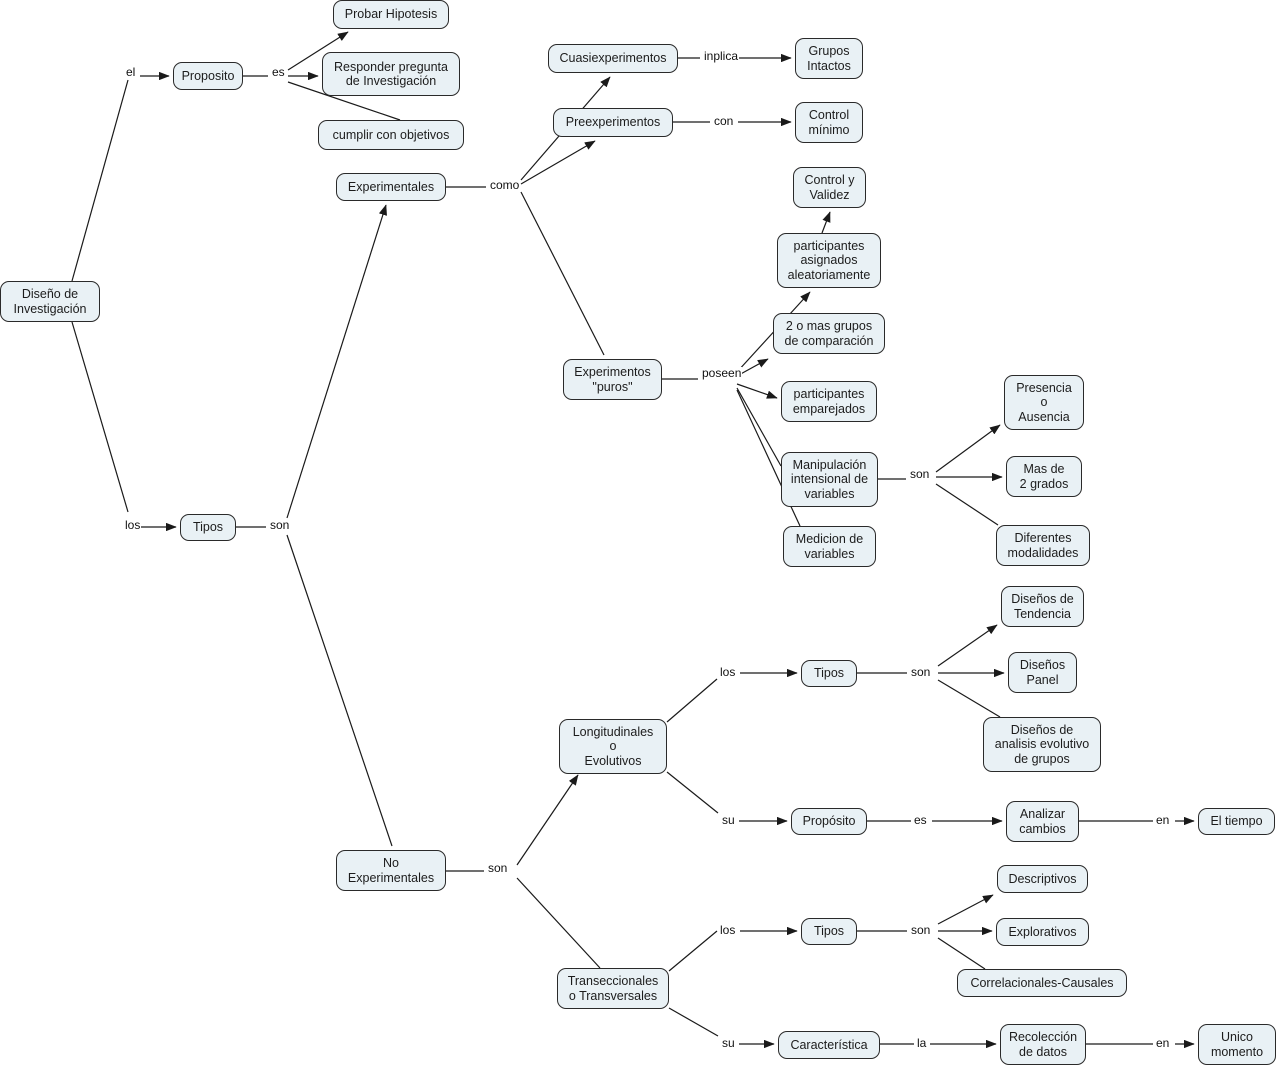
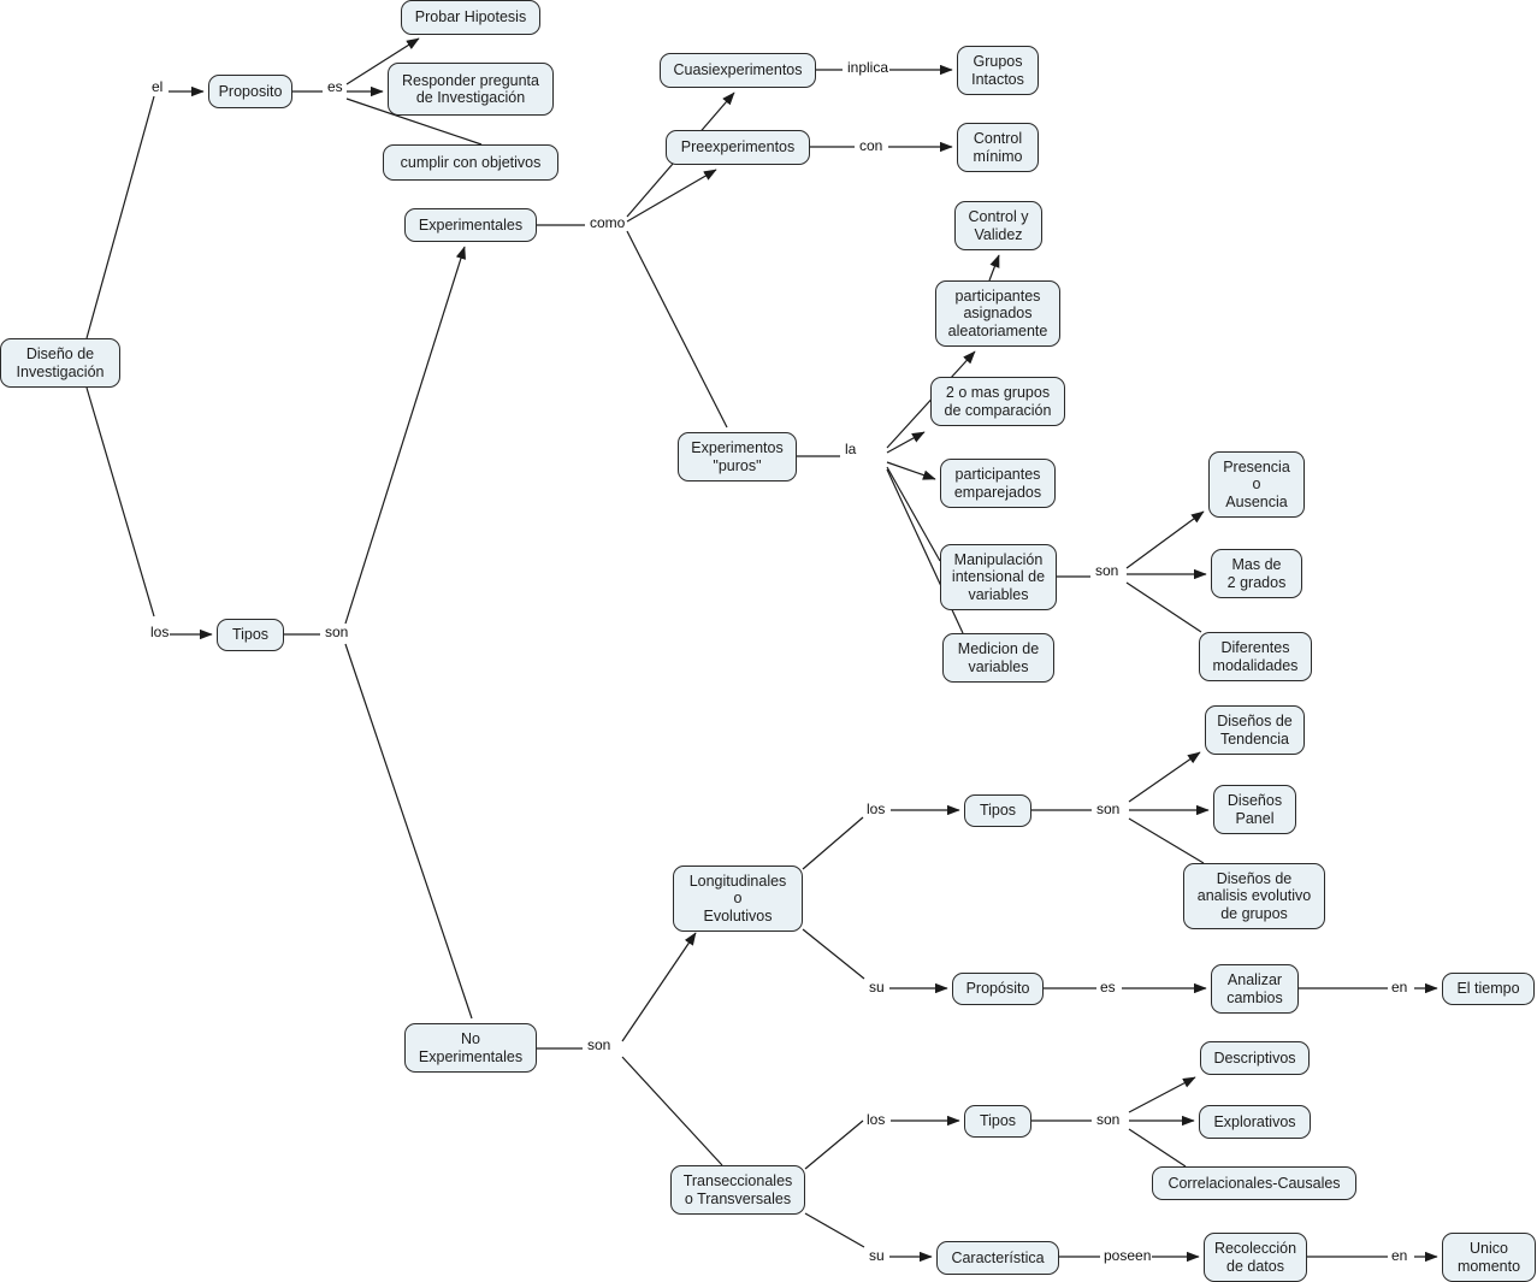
  Diseño de
  Investigación
  Proposito
  Probar Hipotesis
  Responder pregunta
  de Investigación
  cumplir con objetivos
  Tipos
  Experimentales
  Cuasiexperimentos
  Grupos
  Intactos
  Preexperimentos
  Control
  mínimo
  Experimentos
  "puros"
  Control y
  Validez
  participantes
  asignados
  aleatoriamente
  2 o mas grupos
  de comparación
  participantes
  emparejados
  Manipulación
  intensional de
  variables
  Medicion de
  variables
  Presencia
  o
  Ausencia
  Mas de
  2 grados
  Diferentes
  modalidades
  No
  Experimentales
  Longitudinales
  o
  Evolutivos
  Tipos
  Diseños de
  Tendencia
  Diseños
  Panel
  Diseños de
  analisis evolutivo
  de grupos
  Propósito
  Analizar
  cambios
  El tiempo
  Transeccionales
  o Transversales
  Tipos
  Descriptivos
  Explorativos
  Correlacionales-Causales
  Característica
  Recolección
  de datos
  Unico
  momento
  el
  es
  los
  son
  como
  inplica
  con
- poseen
+ la
  son
  son
  los
  son
  su
  es
  en
  los
  son
  su
- la
+ poseen
  en
